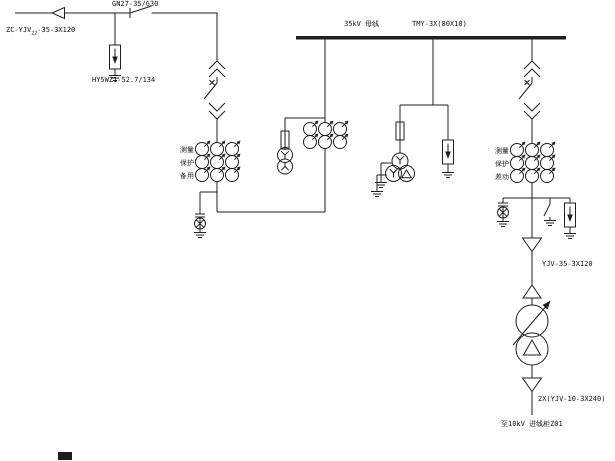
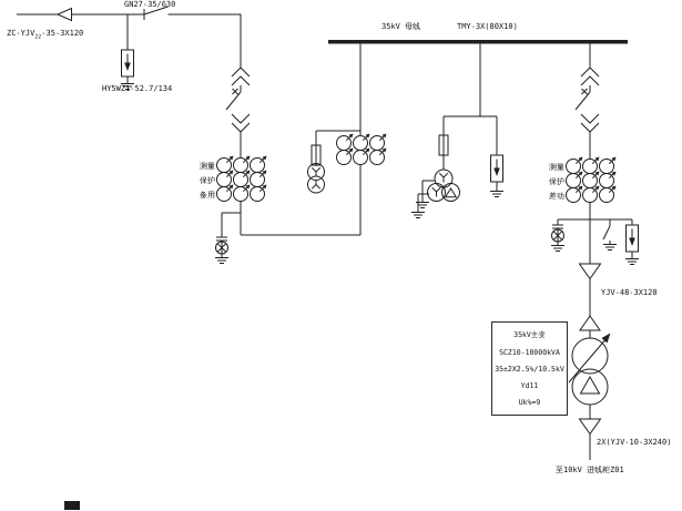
  测量
  保护
  备用
  测量
  保护
  差动
  GN27-35/630
  ZC-YJV -35-3X120
  HY5WZ1-52.7/134
  35kV 母线
  TMY-3X(80X10)
- YJV-35-3X120
+ YJV-48-3X120
  2X(YJV-10-3X240)
  至10kV 进线柜Z01
+ 35kV主变
+ SCZ10-10000kVA
+ 35±2X2.5%/10.5kV
+ Yd11
+ Uk%=9
